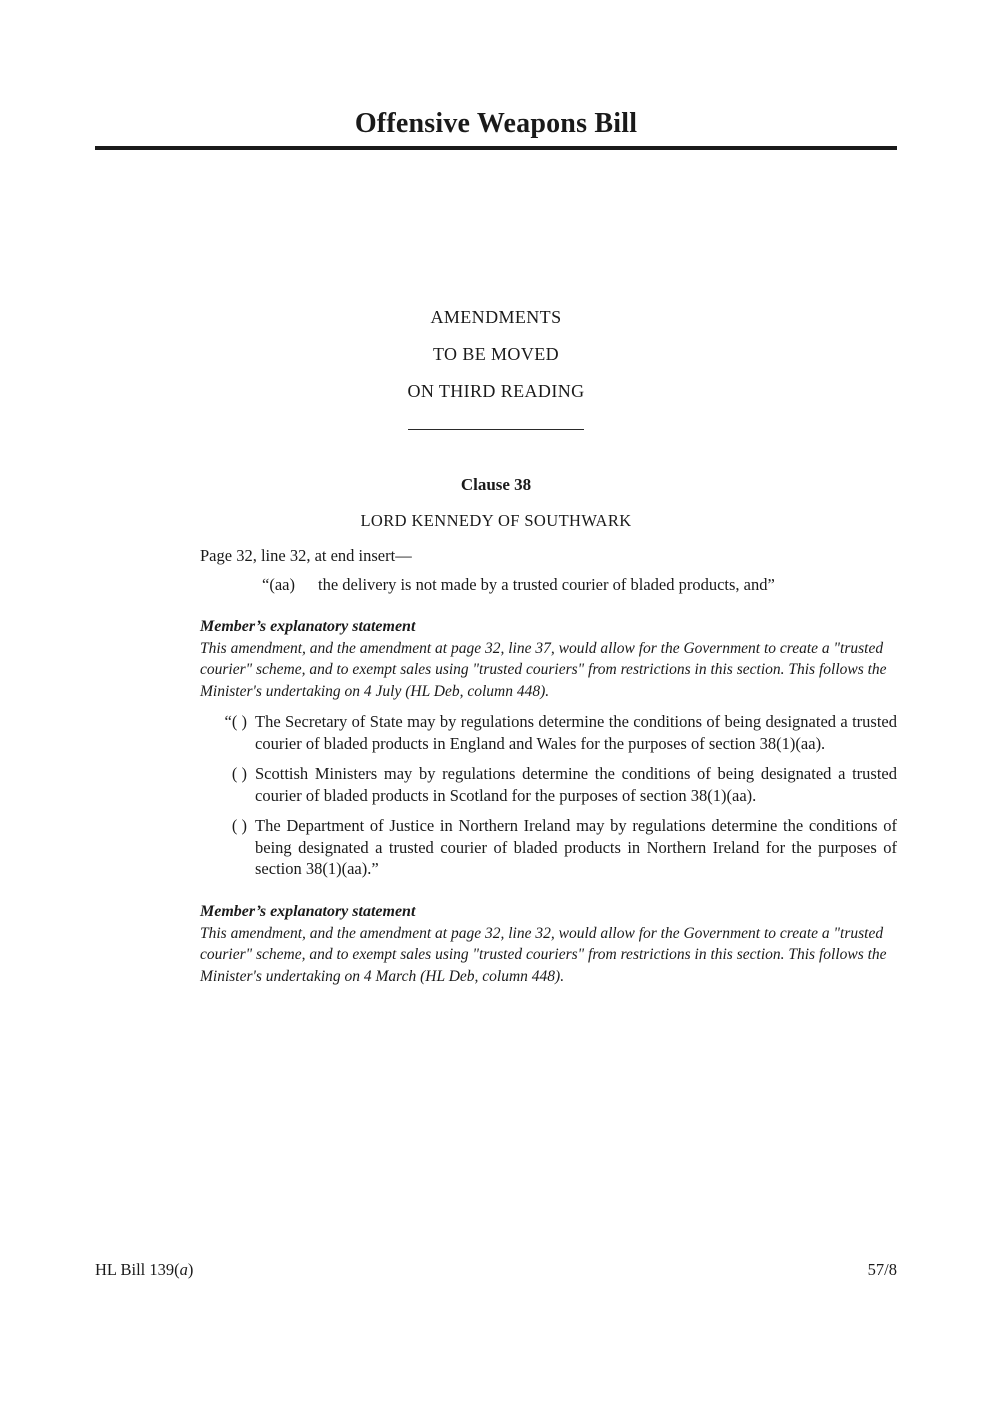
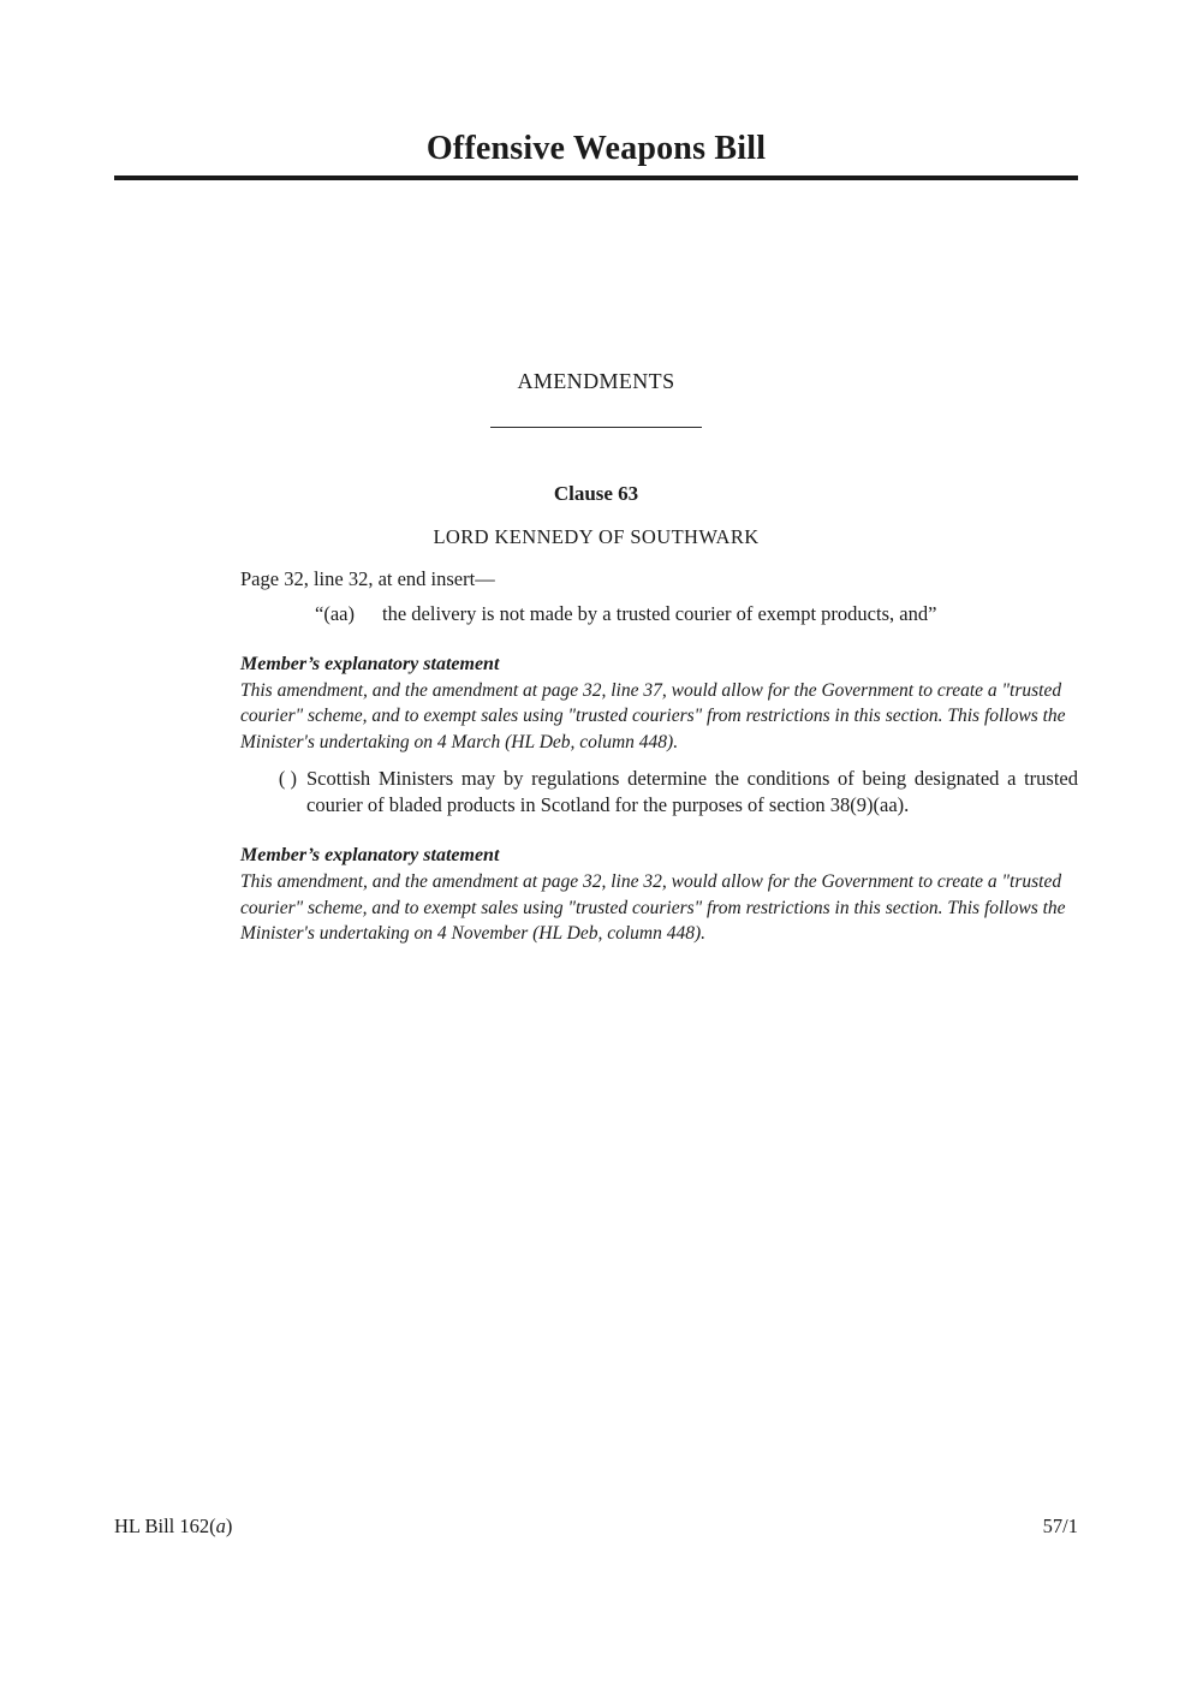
  Offensive Weapons Bill
  AMENDMENTS
- TO BE MOVED
- ON THIRD READING
- Clause 38
+ Clause 63
  LORD KENNEDY OF SOUTHWARK
  Page 32, line 32, at end insert—
- “(aa) the delivery is not made by a trusted courier of bladed products, and”
+ “(aa) the delivery is not made by a trusted courier of exempt products, and”
  Member’s explanatory statement
- This amendment, and the amendment at page 32, line 37, would allow for the Government to create a "trusted courier" scheme, and to exempt sales using "trusted couriers" from restrictions in this section. This follows the Minister's undertaking on 4 July (HL Deb, column 448).
+ This amendment, and the amendment at page 32, line 37, would allow for the Government to create a "trusted courier" scheme, and to exempt sales using "trusted couriers" from restrictions in this section. This follows the Minister's undertaking on 4 March (HL Deb, column 448).
- “( ) The Secretary of State may by regulations determine the conditions of being designated a trusted courier of bladed products in England and Wales for the purposes of section 38(1)(aa).
- ( ) Scottish Ministers may by regulations determine the conditions of being designated a trusted courier of bladed products in Scotland for the purposes of section 38(1)(aa).
+ ( ) Scottish Ministers may by regulations determine the conditions of being designated a trusted courier of bladed products in Scotland for the purposes of section 38(9)(aa).
- ( ) The Department of Justice in Northern Ireland may by regulations determine the conditions of being designated a trusted courier of bladed products in Northern Ireland for the purposes of section 38(1)(aa).”
  Member’s explanatory statement
- This amendment, and the amendment at page 32, line 32, would allow for the Government to create a "trusted courier" scheme, and to exempt sales using "trusted couriers" from restrictions in this section. This follows the Minister's undertaking on 4 March (HL Deb, column 448).
+ This amendment, and the amendment at page 32, line 32, would allow for the Government to create a "trusted courier" scheme, and to exempt sales using "trusted couriers" from restrictions in this section. This follows the Minister's undertaking on 4 November (HL Deb, column 448).
- HL Bill 139(a)
+ HL Bill 162(a)
- 57/8
+ 57/1
